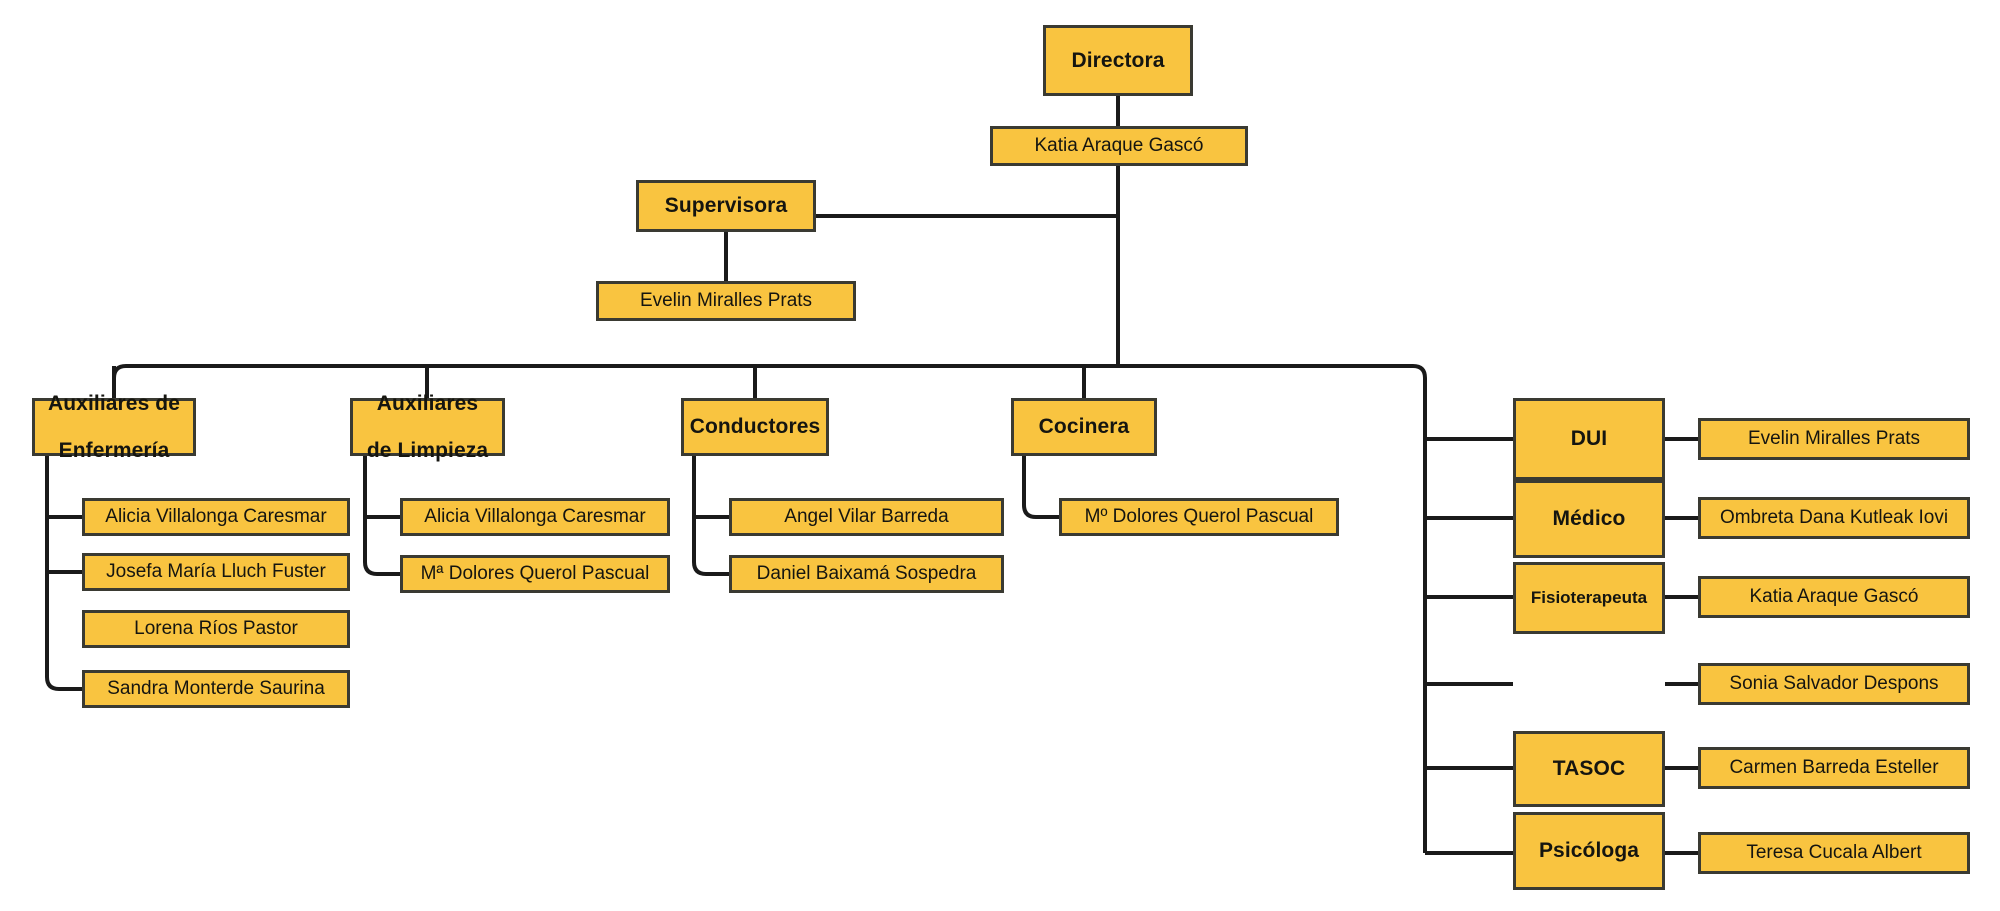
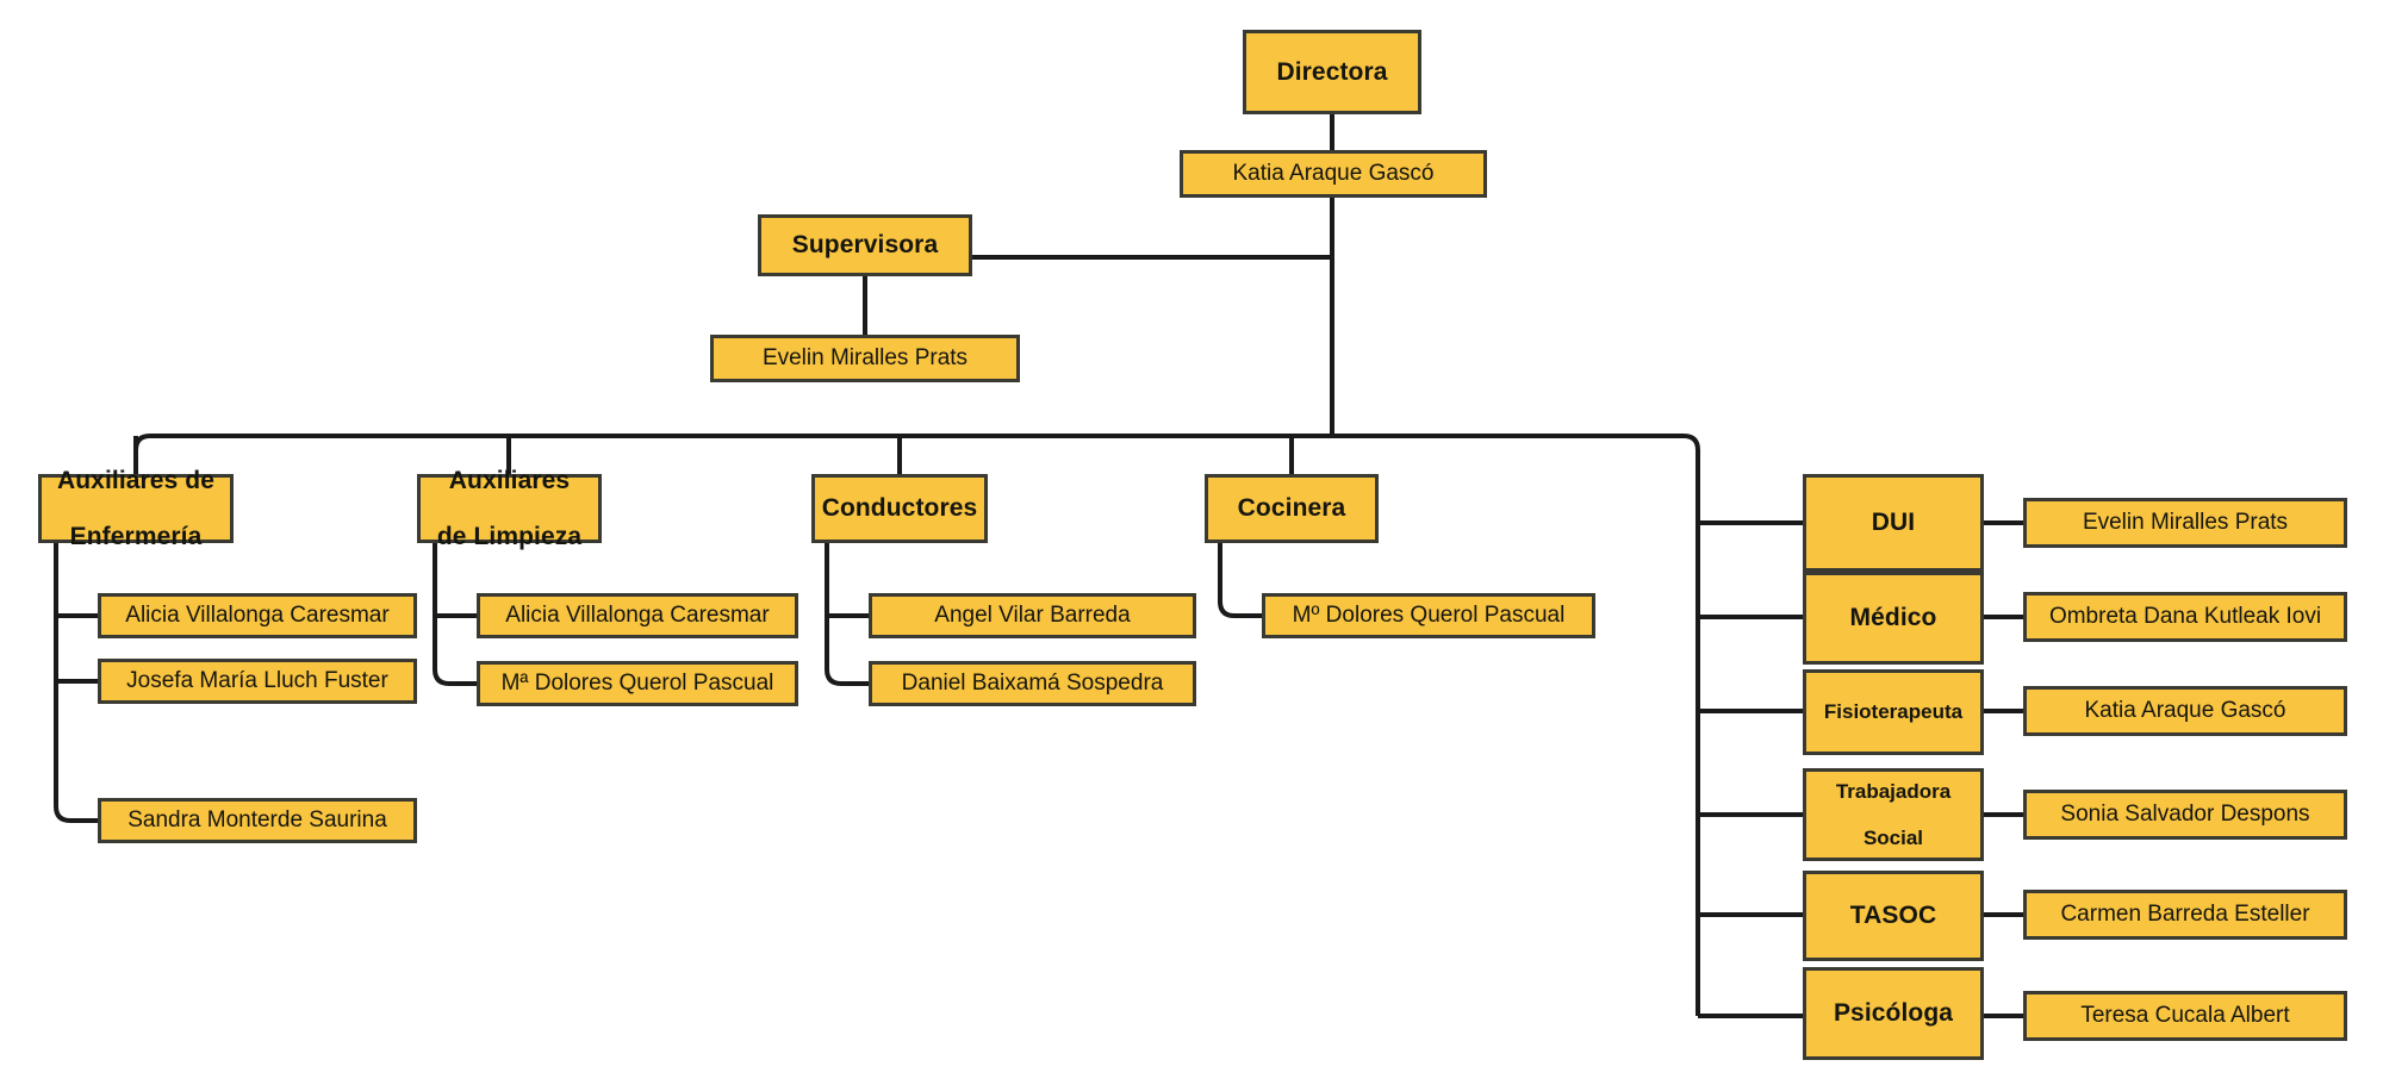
  Directora
  Katia Araque Gascó
  Supervisora
  Evelin Miralles Prats
  Auxiliares de
  Enfermería
  Auxiliares
  de Limpieza
  Conductores
  Cocinera
  Alicia Villalonga Caresmar
  Josefa María Lluch Fuster
- Lorena Ríos Pastor
  Sandra Monterde Saurina
  Alicia Villalonga Caresmar
  Mª Dolores Querol Pascual
  Angel Vilar Barreda
  Daniel Baixamá Sospedra
  Mº Dolores Querol Pascual
  DUI
  Evelin Miralles Prats
  Médico
  Ombreta Dana Kutleak Iovi
  Fisioterapeuta
  Katia Araque Gascó
+ Trabajadora
+ Social
  Sonia Salvador Despons
  TASOC
  Carmen Barreda Esteller
  Psicóloga
  Teresa Cucala Albert
